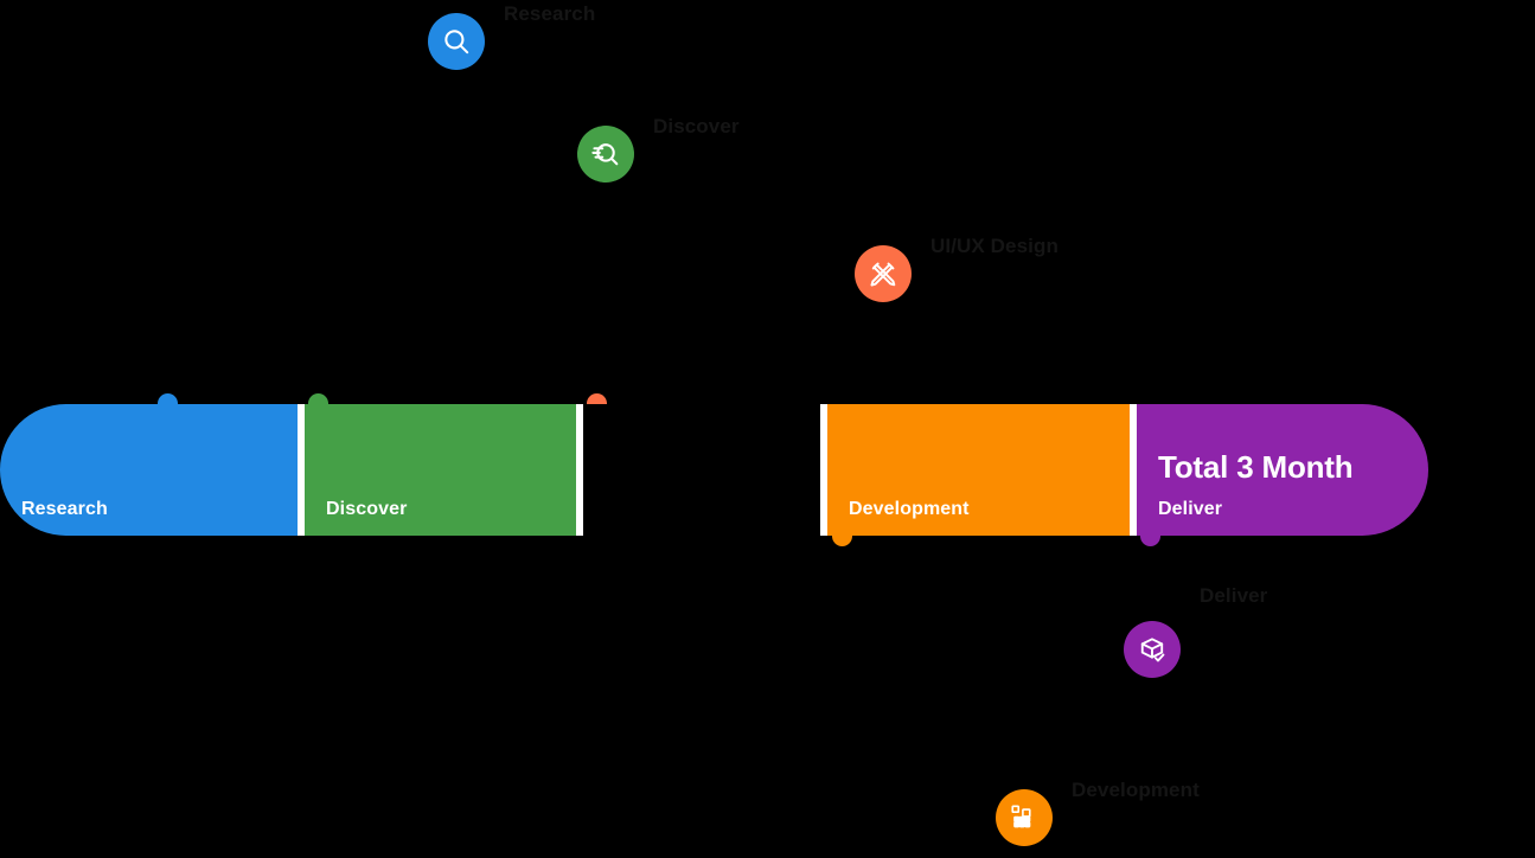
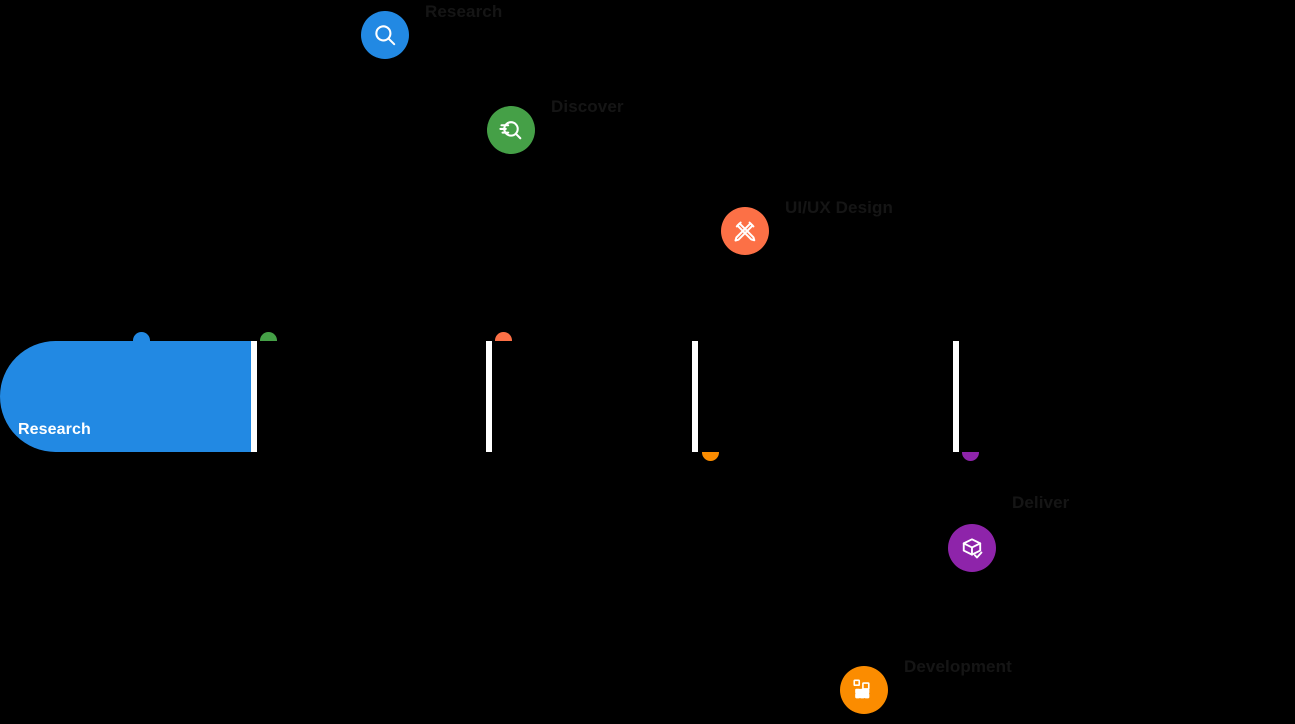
  Research
- Discover
- Development
- Total 3 Month
- Deliver
